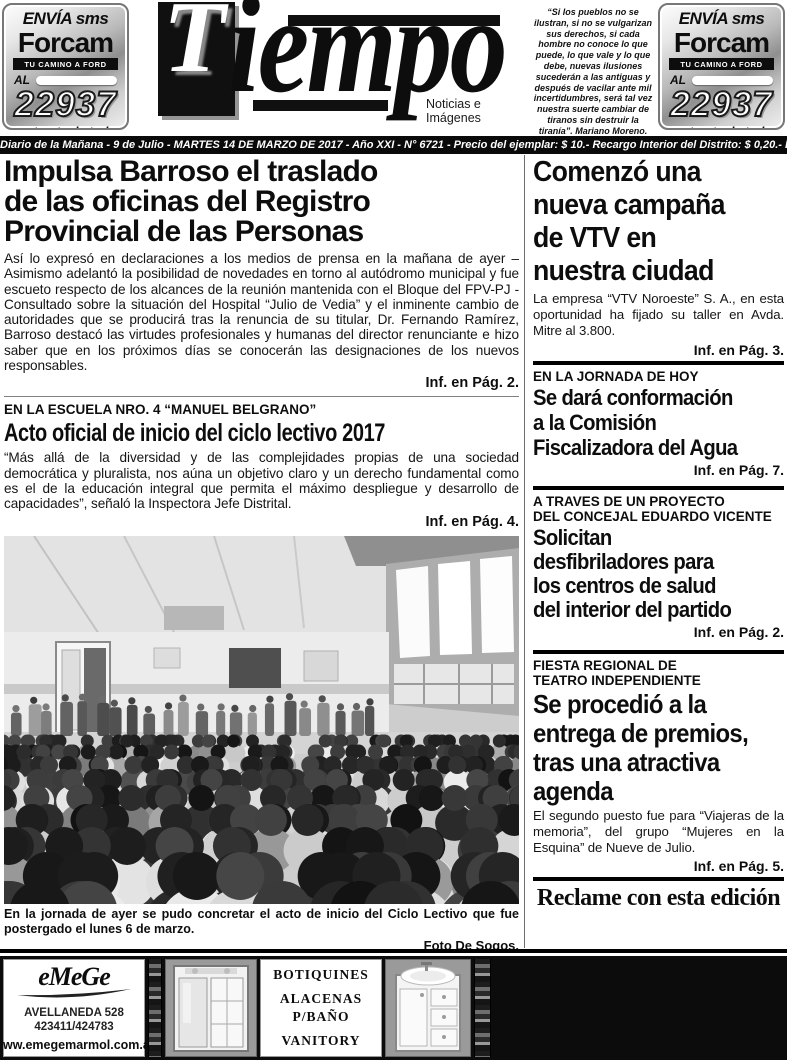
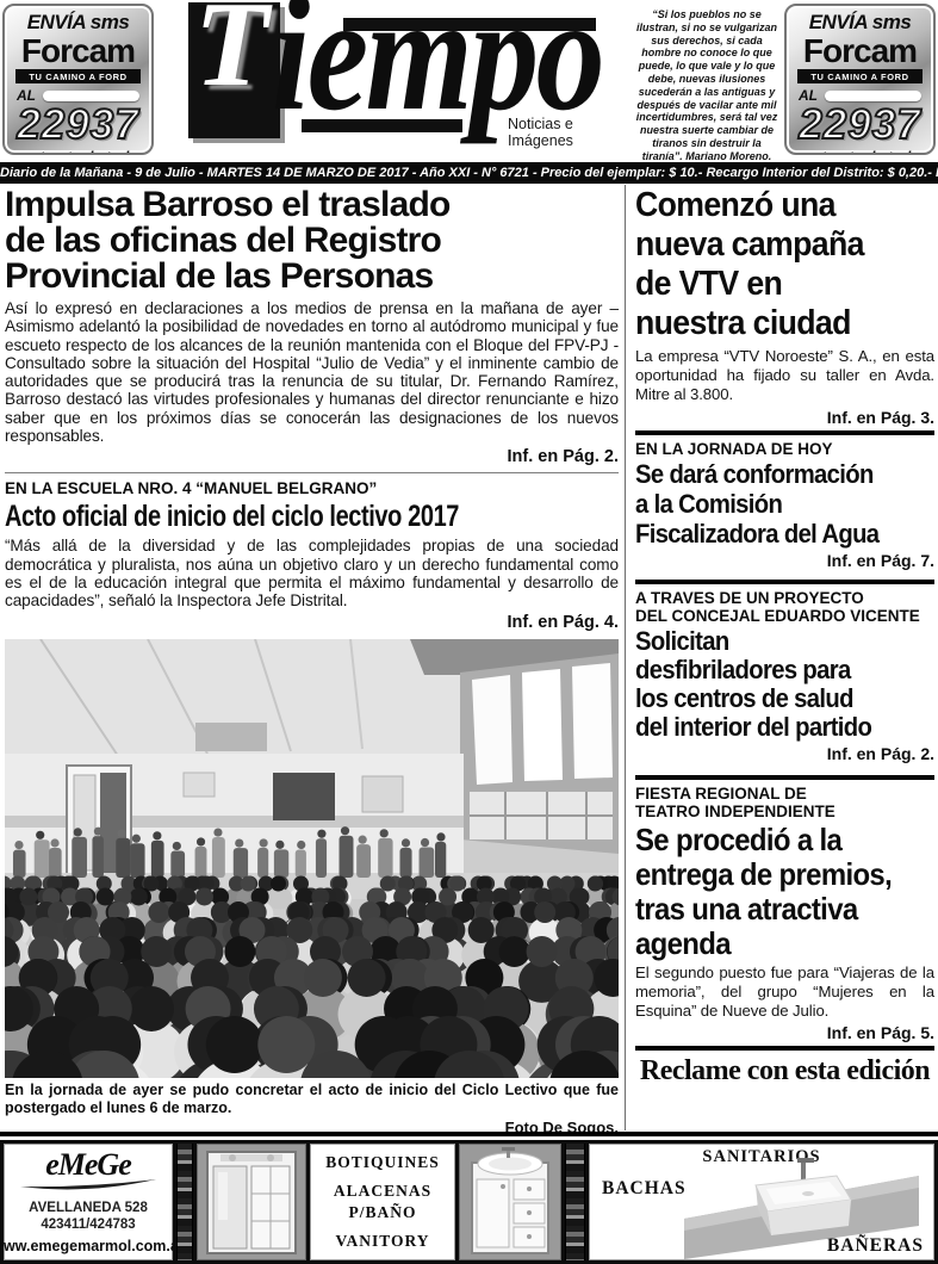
  ENVÍA sms
  Forcam
  TU CAMINO A FORD
  AL
  22937
  T
  iempo
  Noticias e Imágenes
  “Si los pueblos no se ilustran, si no se vulgarizan sus derechos, si cada hombre no conoce lo que puede, lo que vale y lo que debe, nuevas ilusiones sucederán a las antiguas y después de vacilar ante mil incertidumbres, será tal vez nuestra suerte cambiar de tiranos sin destruir la tiranía”. Mariano Moreno.
  ENVÍA sms
  Forcam
  TU CAMINO A FORD
  AL
  22937
  Diario de la Mañana - 9 de Julio - MARTES 14 DE MARZO DE 2017 - Año XXI - N° 6721 - Precio del ejemplar: $ 10.- Recargo Interior del Distrito: $ 0,20.-
  Impulsa Barroso el traslado
  de las oficinas del Registro
  Provincial de las Personas
  Así lo expresó en declaraciones a los medios de prensa en la mañana de ayer – Asimismo adelantó la posibilidad de novedades en torno al autódromo municipal y fue escueto respecto de los alcances de la reunión mantenida con el Bloque del FPV-PJ - Consultado sobre la situación del Hospital “Julio de Vedia” y el inminente cambio de autoridades que se producirá tras la renuncia de su titular, Dr. Fernando Ramírez, Barroso destacó las virtudes profesionales y humanas del director renunciante e hizo saber que en los próximos días se conocerán las designaciones de los nuevos responsables.
  Inf. en Pág. 2.
  EN LA ESCUELA NRO. 4 “MANUEL BELGRANO”
  Acto oficial de inicio del ciclo lectivo 2017
- “Más allá de la diversidad y de las complejidades propias de una sociedad democrática y pluralista, nos aúna un objetivo claro y un derecho fundamental como es el de la educación integral que permita el máximo despliegue y desarrollo de capacidades”, señaló la Inspectora Jefe Distrital.
+ “Más allá de la diversidad y de las complejidades propias de una sociedad democrática y pluralista, nos aúna un objetivo claro y un derecho fundamental como es el de la educación integral que permita el máximo fundamental y desarrollo de capacidades”, señaló la Inspectora Jefe Distrital.
  Inf. en Pág. 4.
  En la jornada de ayer se pudo concretar el acto de inicio del Ciclo Lectivo que fue postergado el lunes 6 de marzo.
  Foto De Sogos.
  Comenzó una
  nueva campaña
  de VTV en
  nuestra ciudad
  La empresa “VTV Noroeste” S. A., en esta oportunidad ha fijado su taller en Avda. Mitre al 3.800.
  Inf. en Pág. 3.
  EN LA JORNADA DE HOY
  Se dará conformación
  a la Comisión
  Fiscalizadora del Agua
  Inf. en Pág. 7.
  A TRAVES DE UN PROYECTO
  DEL CONCEJAL EDUARDO VICENTE
  Solicitan
  desfibriladores para
  los centros de salud
  del interior del partido
  Inf. en Pág. 2.
  FIESTA REGIONAL DE
  TEATRO INDEPENDIENTE
  Se procedió a la
  entrega de premios,
  tras una atractiva
  agenda
  El segundo puesto fue para “Viajeras de la memoria”, del grupo “Mujeres en la Esquina” de Nueve de Julio.
  Inf. en Pág. 5.
  Reclame con esta edición
  eMeGe
  AVELLANEDA 528
  423411/424783
  ww.emegemarmol.com.a
  BOTIQUINES
  ALACENAS
  P/BAÑO
  VANITORY
+ SANITARIOS
+ BACHAS
+ BAÑERAS
